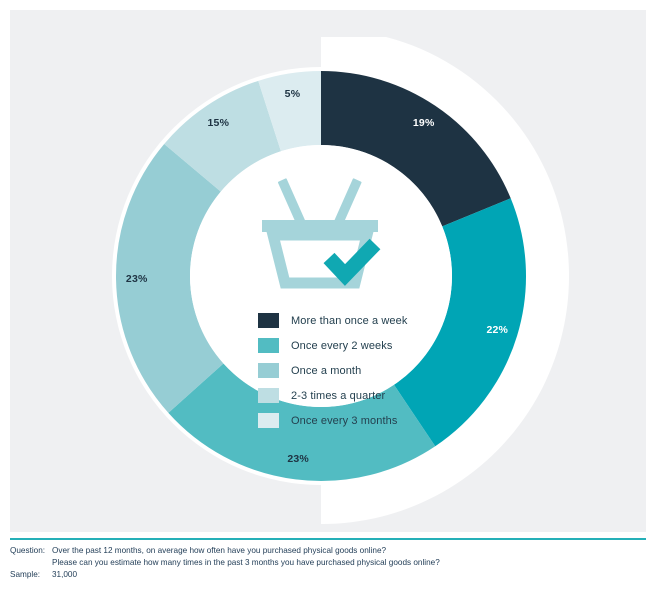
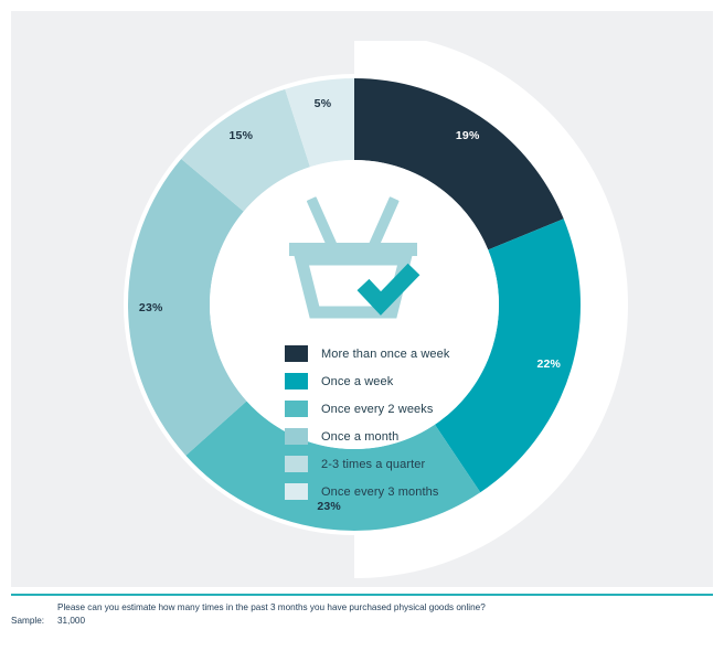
  19%
  22%
  23%
  23%
  15%
  5%
  More than once a week
+ Once a week
  Once every 2 weeks
  Once a month
  2-3 times a quarter
  Once every 3 months
- Question:
- Over the past 12 months, on average how often have you purchased physical goods online?
  Please can you estimate how many times in the past 3 months you have purchased physical goods online?
  Sample:
  31,000
